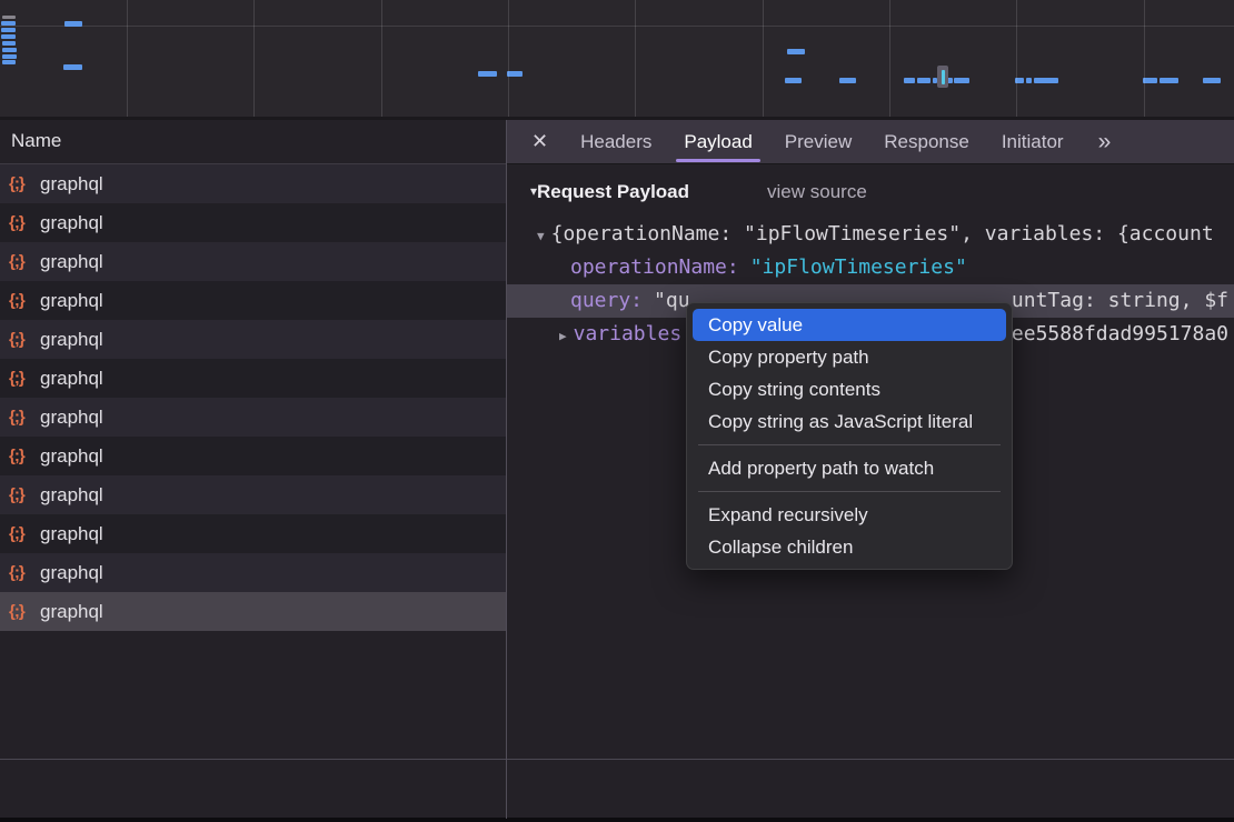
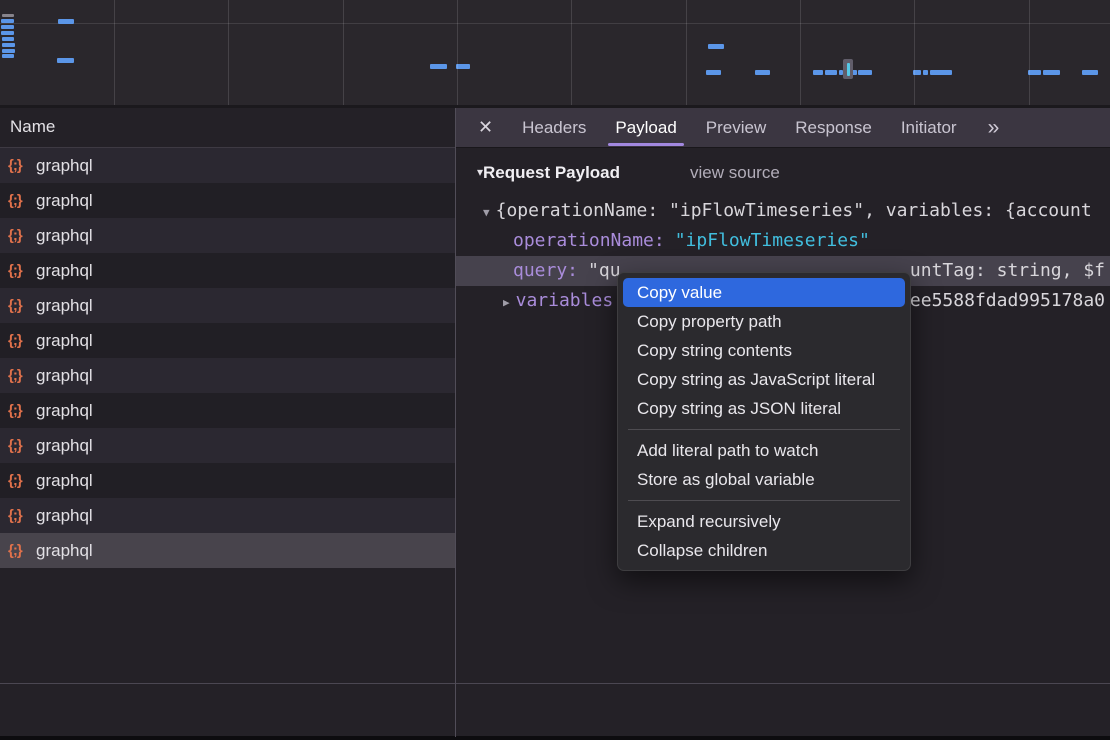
  Name
  ✕
  Headers
  Payload
  Preview
  Response
  Initiator
  »
  {;}
  graphql
  {;}
  graphql
  {;}
  graphql
  {;}
  graphql
  {;}
  graphql
  {;}
  graphql
  {;}
  graphql
  {;}
  graphql
  {;}
  graphql
  {;}
  graphql
  {;}
  graphql
  {;}
  graphql
  ▾Request Payload view source
  ▼ {operationName: "ipFlowTimeseries", variables: {account
  operationName: "ipFlowTimeseries"
  query: "qu
  untTag: string, $f
  ▶ variables
  ee5588fdad995178a0
  Copy value
  Copy property path
  Copy string contents
  Copy string as JavaScript literal
+ Copy string as JSON literal
- Add property path to watch
+ Add literal path to watch
+ Store as global variable
  Expand recursively
  Collapse children
